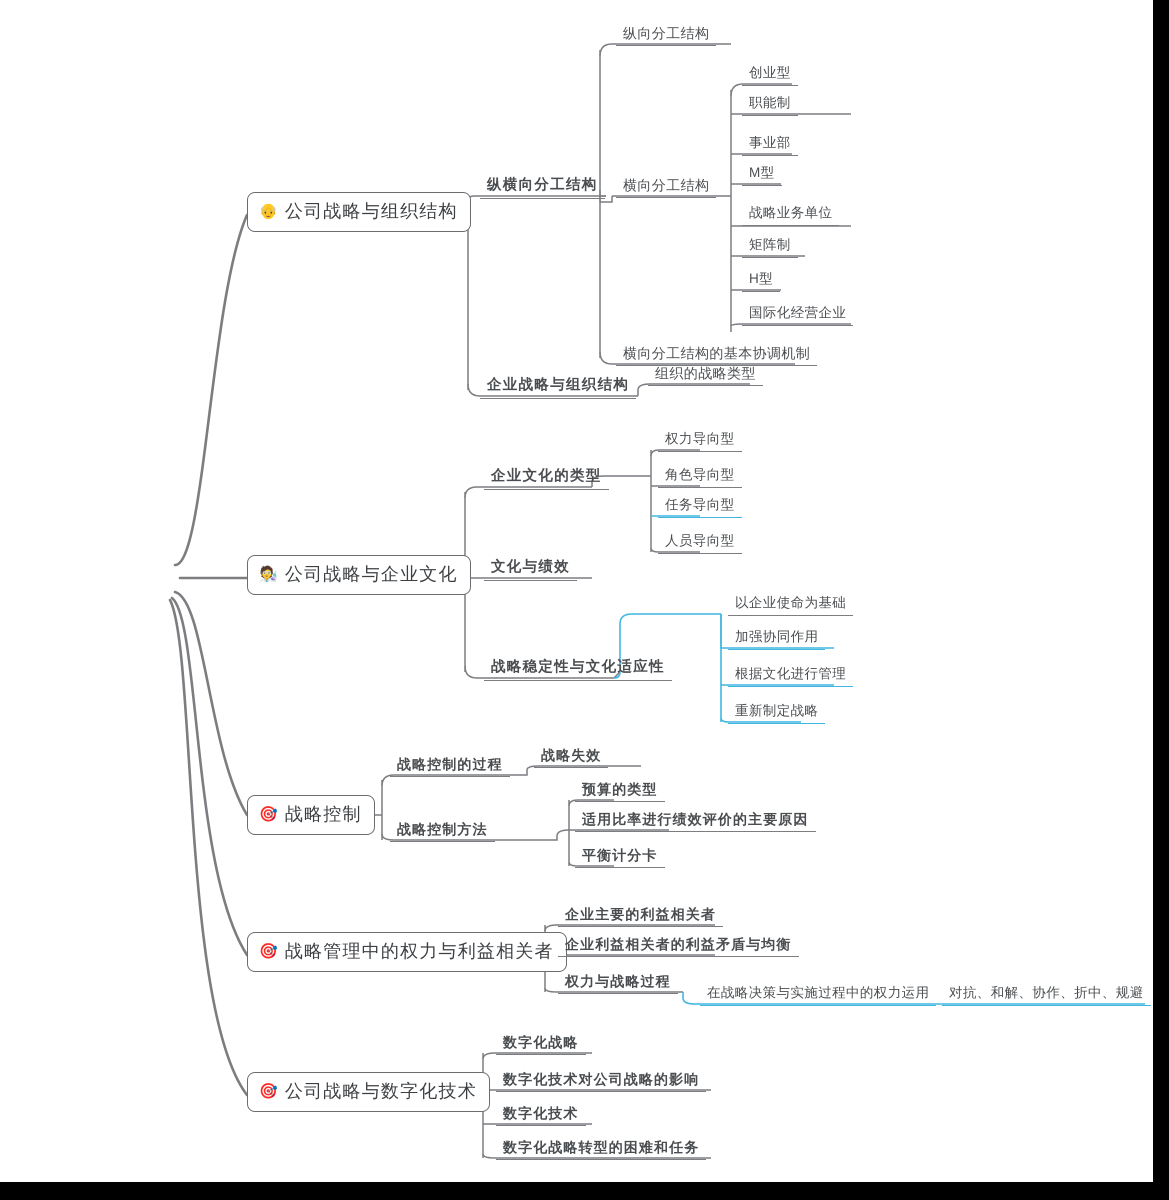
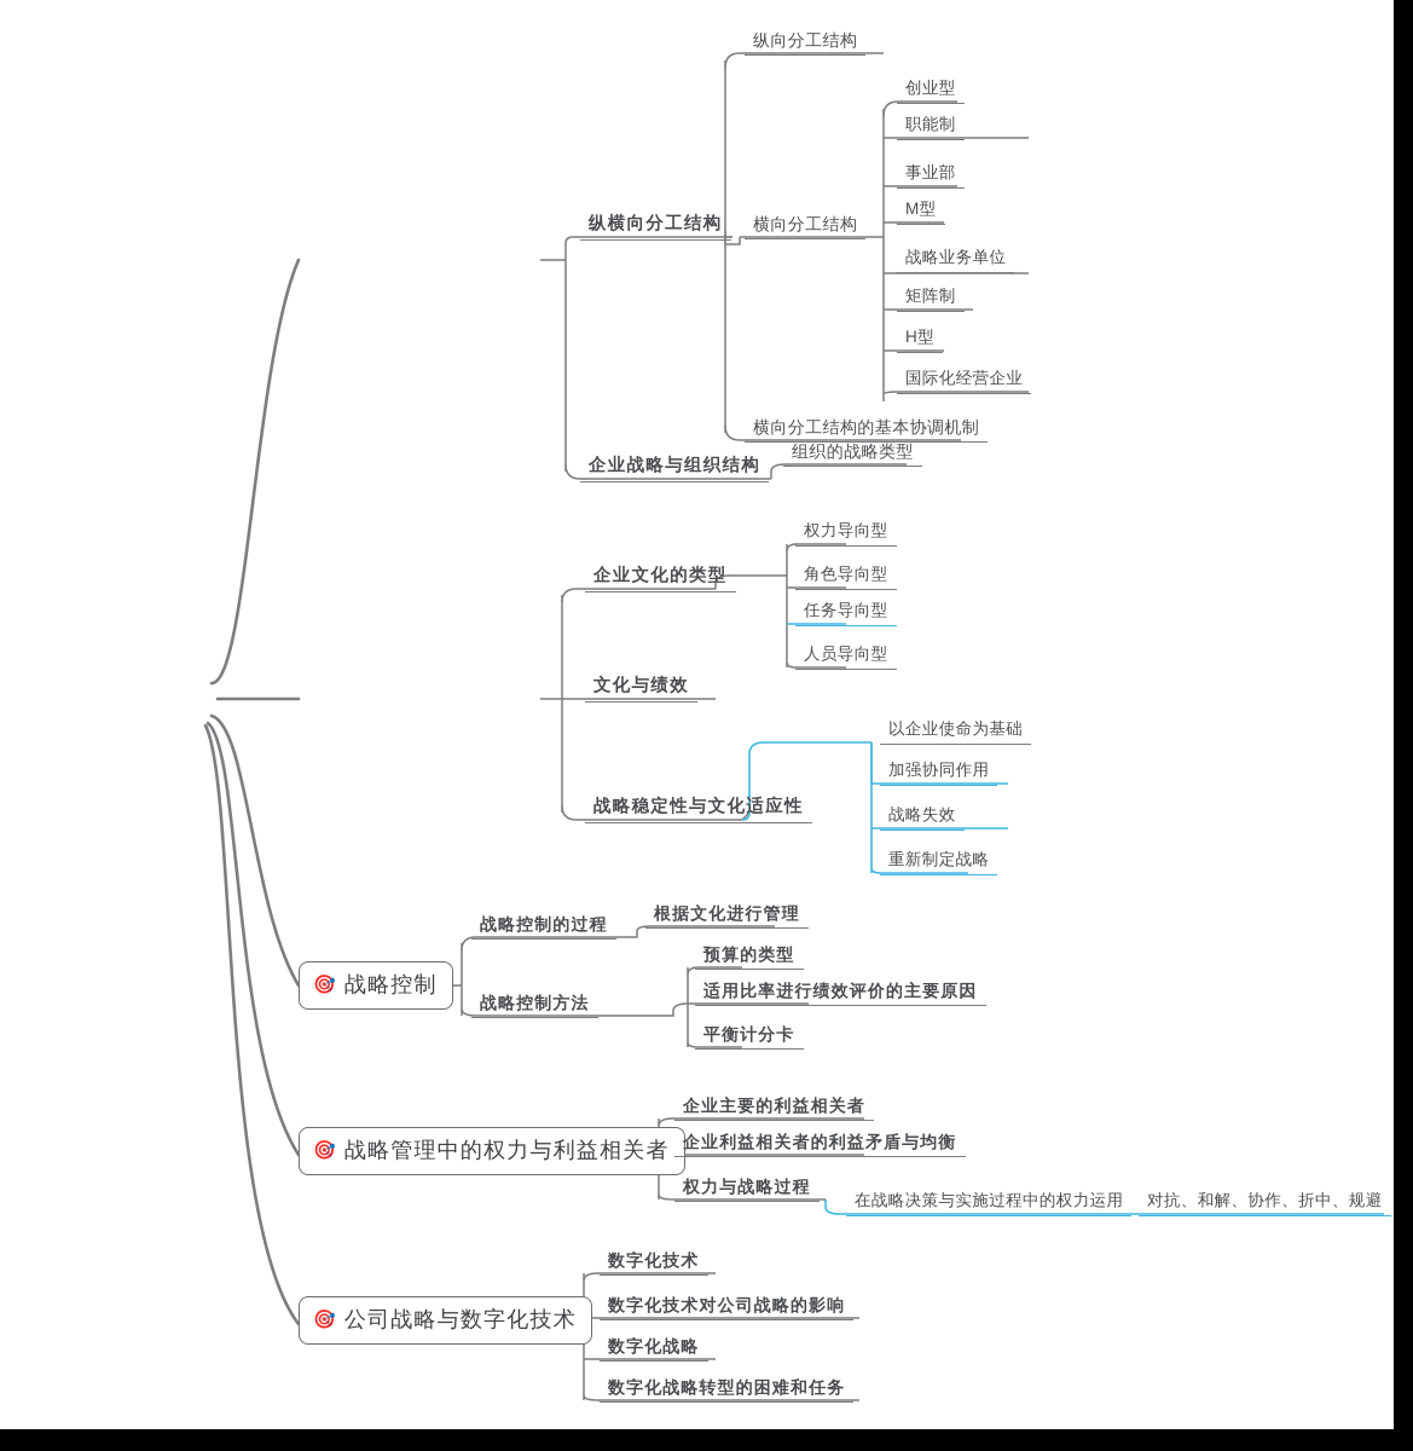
- 👴
- 公司战略与组织结构
  纵横向分工结构
  纵向分工结构
  横向分工结构
  创业型
  职能制
  事业部
  M型
  战略业务单位
  矩阵制
  H型
  国际化经营企业
  横向分工结构的基本协调机制
  企业战略与组织结构
  组织的战略类型
- 🧑‍🔬
- 公司战略与企业文化
  企业文化的类型
  权力导向型
  角色导向型
  任务导向型
  人员导向型
  文化与绩效
  战略稳定性与文化适应性
  以企业使命为基础
  加强协同作用
- 根据文化进行管理
+ 战略失效
  重新制定战略
  🎯
  战略控制
  战略控制的过程
  战略控制方法
- 战略失效
+ 根据文化进行管理
  预算的类型
  适用比率进行绩效评价的主要原因
  平衡计分卡
  🎯
  战略管理中的权力与利益相关者
  企业主要的利益相关者
  企业利益相关者的利益矛盾与均衡
  权力与战略过程
  在战略决策与实施过程中的权力运用
  对抗、和解、协作、折中、规避
  🎯
  公司战略与数字化技术
- 数字化战略
+ 数字化技术
  数字化技术对公司战略的影响
- 数字化技术
+ 数字化战略
  数字化战略转型的困难和任务
